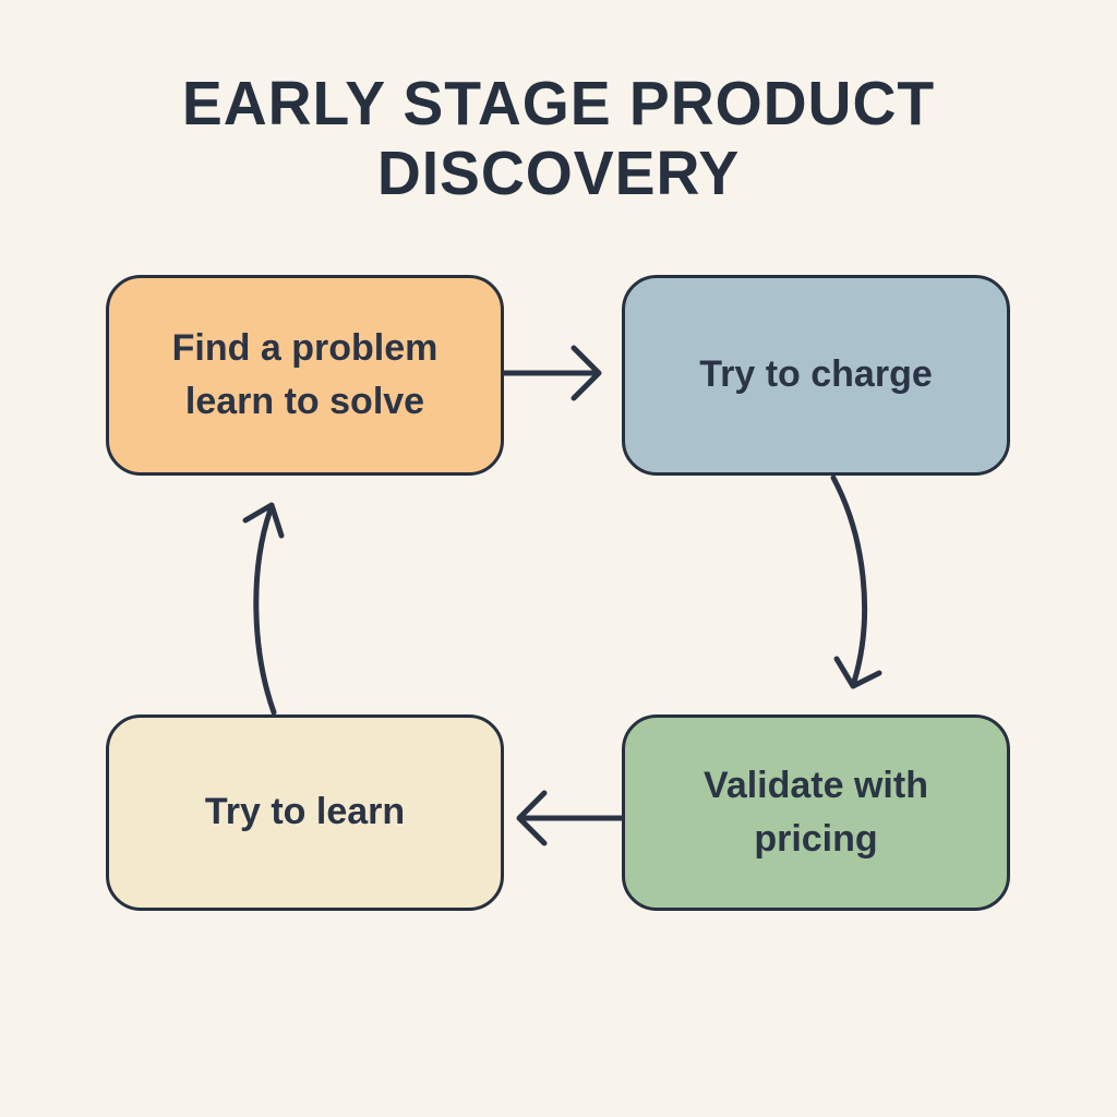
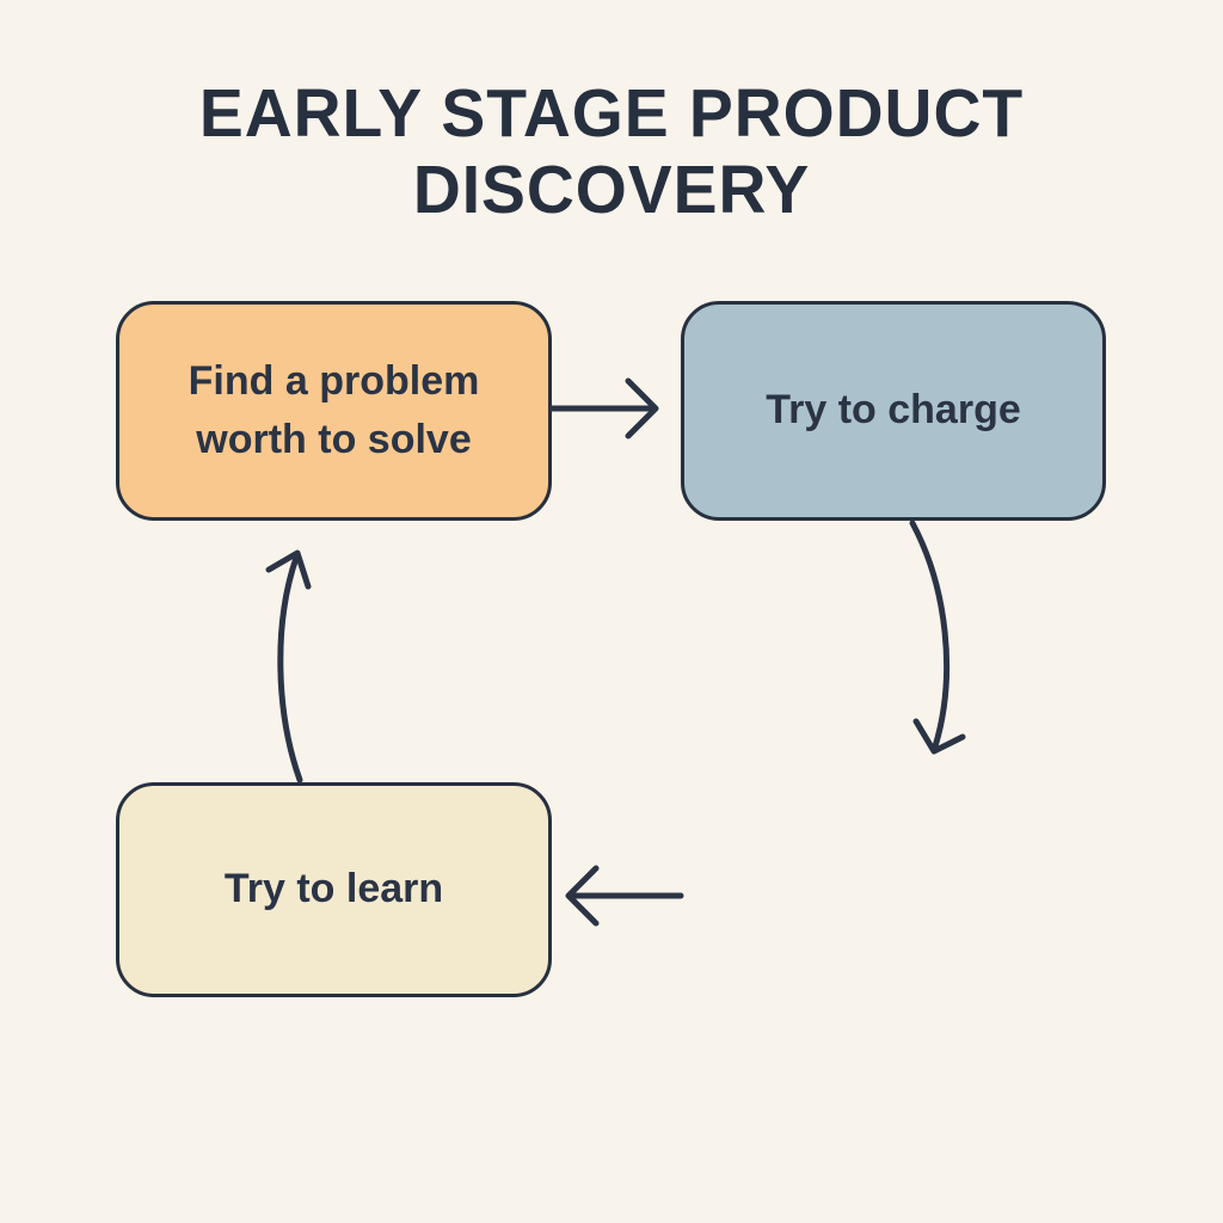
  EARLY STAGE PRODUCT
  DISCOVERY
- Find a problem learn to solve
+ Find a problem worth to solve
  Try to charge
- Validate with pricing
  Try to learn
